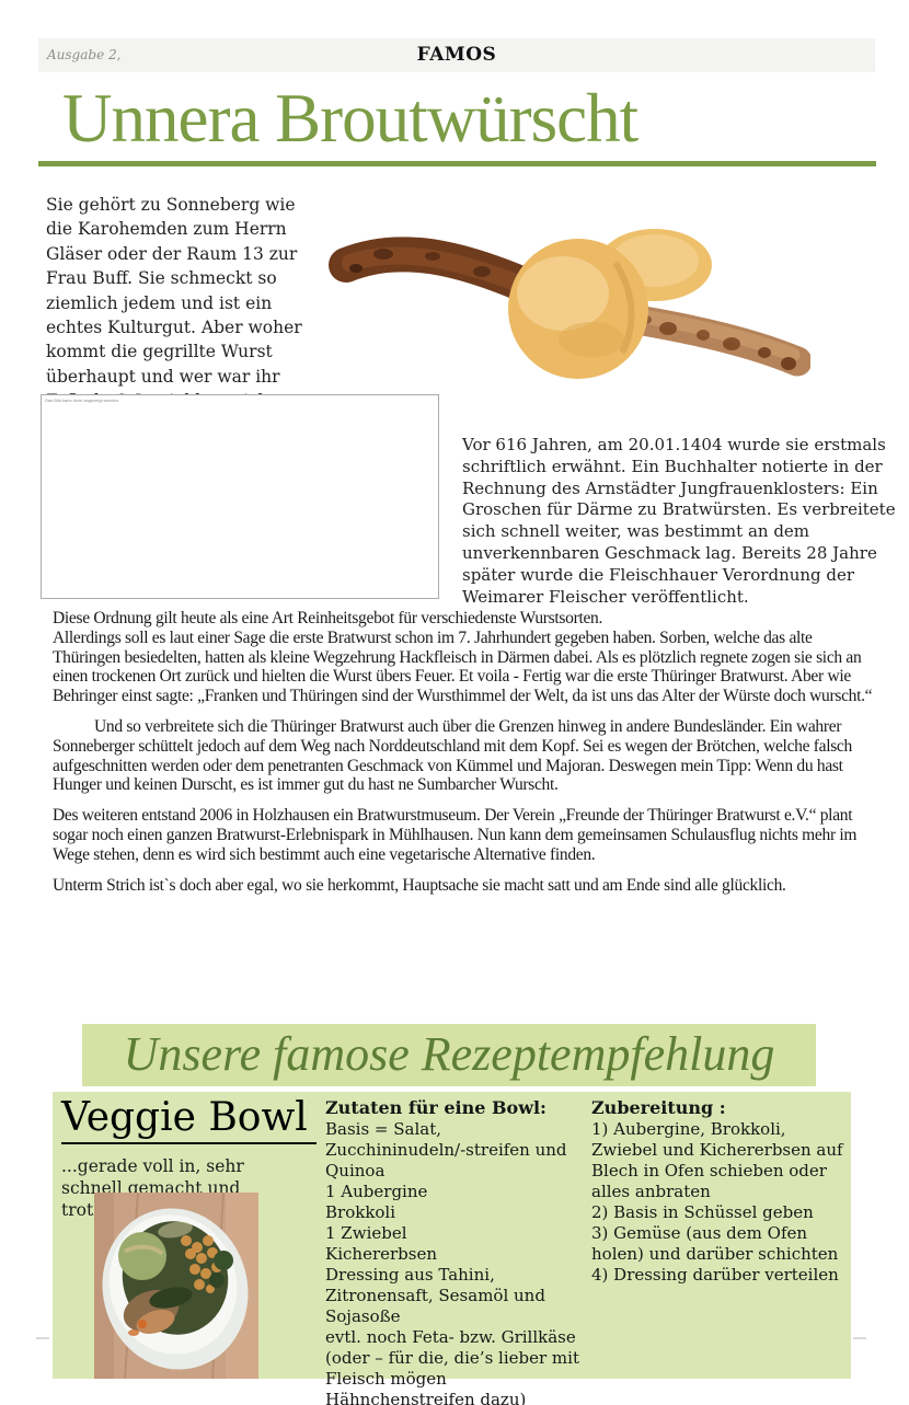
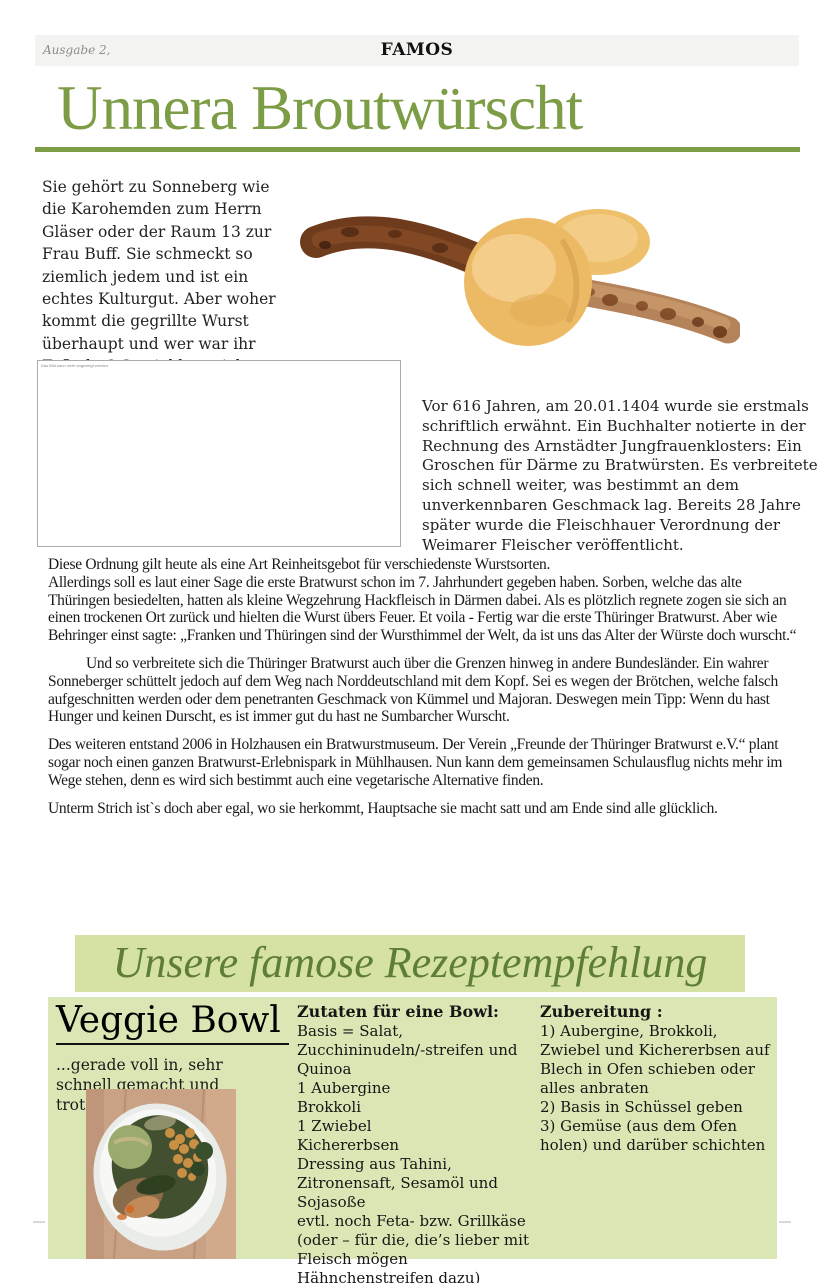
  Ausgabe 2,
  FAMOS
  Unnera Broutwürscht
  Sie gehört zu Sonneberg wie die Karohemden zum Herrn Gläser oder der Raum 13 zur Frau Buff. Sie schmeckt so ziemlich jedem und ist ein echtes Kulturgut. Aber woher kommt die gegrillte Wurst überhaupt und wer war ihr
  Vor 616 Jahren, am 20.01.1404 wurde sie erstmals schriftlich erwähnt. Ein Buchhalter notierte in der Rechnung des Arnstädter Jungfrauenklosters: Ein Groschen für Därme zu Bratwürsten. Es verbreitete sich schnell weiter, was bestimmt an dem unverkennbaren Geschmack lag. Bereits 28 Jahre später wurde die Fleischhauer Verordnung der Weimarer Fleischer veröffentlicht.
  Diese Ordnung gilt heute als eine Art Reinheitsgebot für verschiedenste Wurstsorten.
  Allerdings soll es laut einer Sage die erste Bratwurst schon im 7. Jahrhundert gegeben haben. Sorben, welche das alte Thüringen besiedelten, hatten als kleine Wegzehrung Hackfleisch in Därmen dabei. Als es plötzlich regnete zogen sie sich an einen trockenen Ort zurück und hielten die Wurst übers Feuer. Et voila - Fertig war die erste Thüringer Bratwurst. Aber wie Behringer einst sagte: „Franken und Thüringen sind der Wursthimmel der Welt, da ist uns das Alter der Würste doch wurscht.“
  Und so verbreitete sich die Thüringer Bratwurst auch über die Grenzen hinweg in andere Bundesländer. Ein wahrer Sonneberger schüttelt jedoch auf dem Weg nach Norddeutschland mit dem Kopf. Sei es wegen der Brötchen, welche falsch aufgeschnitten werden oder dem penetranten Geschmack von Kümmel und Majoran. Deswegen mein Tipp: Wenn du hast Hunger und keinen Durscht, es ist immer gut du hast ne Sumbarcher Wurscht.
  Des weiteren entstand 2006 in Holzhausen ein Bratwurstmuseum. Der Verein „Freunde der Thüringer Bratwurst e.V.“ plant sogar noch einen ganzen Bratwurst-Erlebnispark in Mühlhausen. Nun kann dem gemeinsamen Schulausflug nichts mehr im Wege stehen, denn es wird sich bestimmt auch eine vegetarische Alternative finden.
  Unterm Strich ist`s doch aber egal, wo sie herkommt, Hauptsache sie macht satt und am Ende sind alle glücklich.
  Unsere famose Rezeptempfehlung
  Veggie Bowl
  ...gerade voll in, sehr schnell gemacht und trot
  Zutaten für eine Bowl:
  Basis = Salat, Zucchininudeln/-streifen und Quinoa
  1 Aubergine
  Brokkoli
  1 Zwiebel
  Kichererbsen
  Dressing aus Tahini, Zitronensaft, Sesamöl und Sojasoße
  evtl. noch Feta- bzw. Grillkäse (oder – für die, die’s lieber mit Fleisch mögen Hähnchenstreifen dazu)
  Zubereitung :
  1) Aubergine, Brokkoli, Zwiebel und Kichererbsen auf Blech in Ofen schieben oder alles anbraten
  2) Basis in Schüssel geben
  3) Gemüse (aus dem Ofen holen) und darüber schichten
- 4) Dressing darüber verteilen
